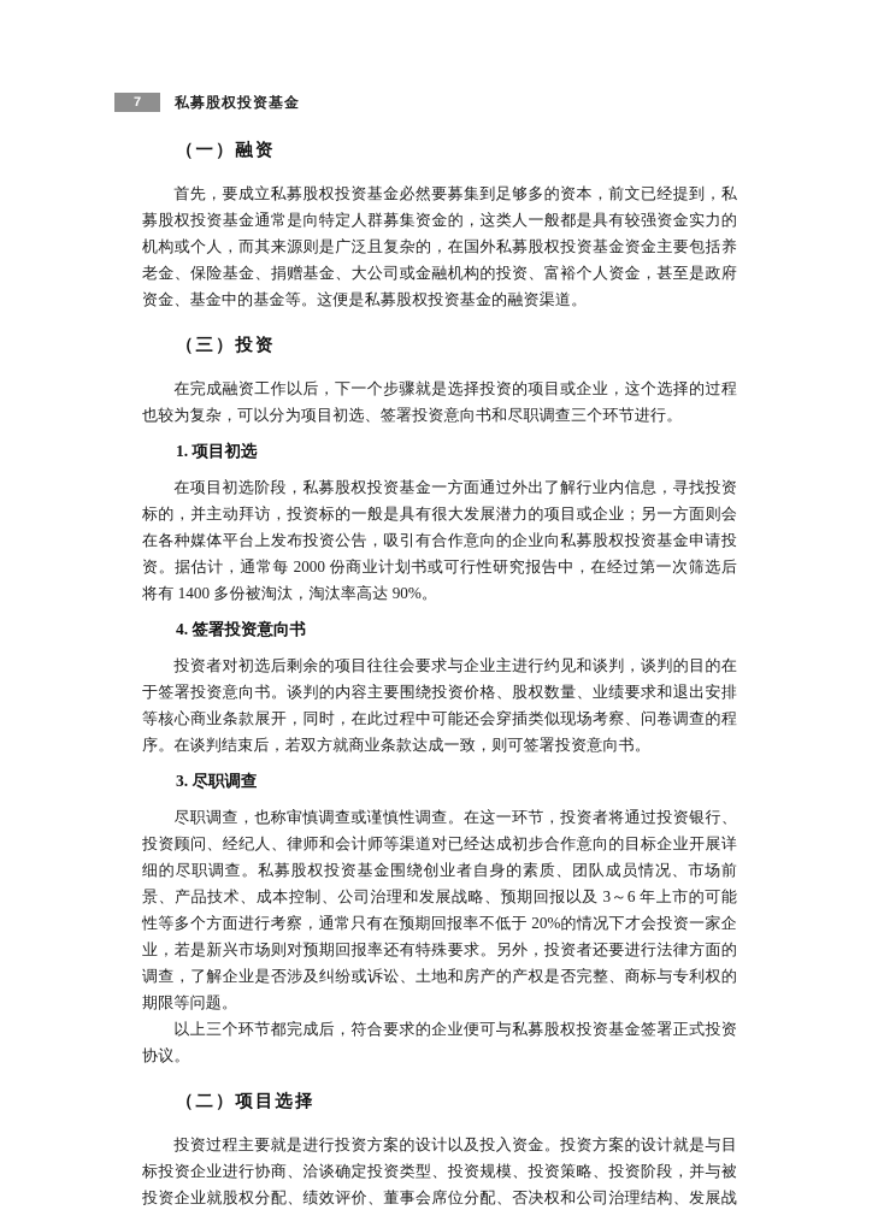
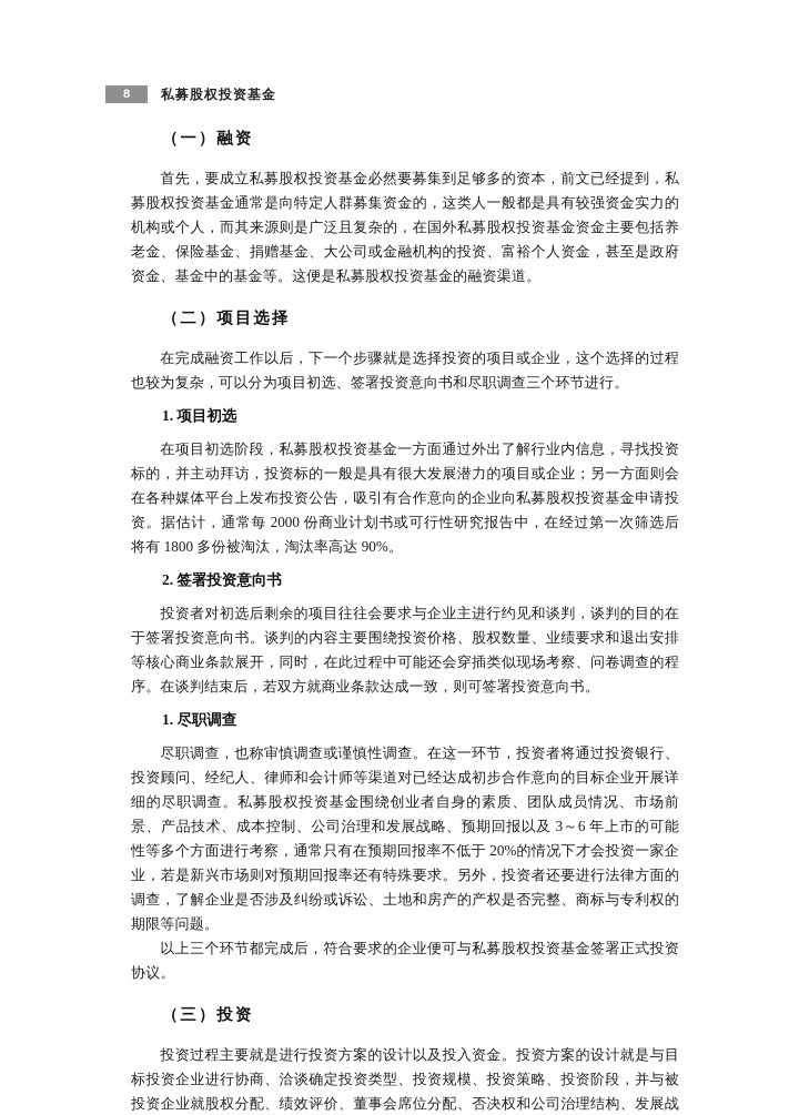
- 7
+ 8
  私募股权投资基金
  （一）融资
  首先，要成立私募股权投资基金必然要募集到足够多的资本，前文已经提到，私募股权投资基金通常是向特定人群募集资金的，这类人一般都是具有较强资金实力的机构或个人，而其来源则是广泛且复杂的，在国外私募股权投资基金资金主要包括养老金、保险基金、捐赠基金、大公司或金融机构的投资、富裕个人资金，甚至是政府资金、基金中的基金等。这便是私募股权投资基金的融资渠道。
- （三）投资
+ （二）项目选择
  在完成融资工作以后，下一个步骤就是选择投资的项目或企业，这个选择的过程也较为复杂，可以分为项目初选、签署投资意向书和尽职调查三个环节进行。
  1. 项目初选
- 在项目初选阶段，私募股权投资基金一方面通过外出了解行业内信息，寻找投资标的，并主动拜访，投资标的一般是具有很大发展潜力的项目或企业；另一方面则会在各种媒体平台上发布投资公告，吸引有合作意向的企业向私募股权投资基金申请投资。据估计，通常每 2000 份商业计划书或可行性研究报告中，在经过第一次筛选后将有 1400 多份被淘汰，淘汰率高达 90%。
+ 在项目初选阶段，私募股权投资基金一方面通过外出了解行业内信息，寻找投资标的，并主动拜访，投资标的一般是具有很大发展潜力的项目或企业；另一方面则会在各种媒体平台上发布投资公告，吸引有合作意向的企业向私募股权投资基金申请投资。据估计，通常每 2000 份商业计划书或可行性研究报告中，在经过第一次筛选后将有 1800 多份被淘汰，淘汰率高达 90%。
- 4. 签署投资意向书
+ 2. 签署投资意向书
  投资者对初选后剩余的项目往往会要求与企业主进行约见和谈判，谈判的目的在于签署投资意向书。谈判的内容主要围绕投资价格、股权数量、业绩要求和退出安排等核心商业条款展开，同时，在此过程中可能还会穿插类似现场考察、问卷调查的程序。在谈判结束后，若双方就商业条款达成一致，则可签署投资意向书。
- 3. 尽职调查
+ 1. 尽职调查
  尽职调查，也称审慎调查或谨慎性调查。在这一环节，投资者将通过投资银行、投资顾问、经纪人、律师和会计师等渠道对已经达成初步合作意向的目标企业开展详细的尽职调查。私募股权投资基金围绕创业者自身的素质、团队成员情况、市场前景、产品技术、成本控制、公司治理和发展战略、预期回报以及 3～6 年上市的可能性等多个方面进行考察，通常只有在预期回报率不低于 20%的情况下才会投资一家企业，若是新兴市场则对预期回报率还有特殊要求。另外，投资者还要进行法律方面的调查，了解企业是否涉及纠纷或诉讼、土地和房产的产权是否完整、商标与专利权的期限等问题。
  以上三个环节都完成后，符合要求的企业便可与私募股权投资基金签署正式投资协议。
- （二）项目选择
+ （三）投资
  投资过程主要就是进行投资方案的设计以及投入资金。投资方案的设计就是与目标投资企业进行协商、洽谈确定投资类型、投资规模、投资策略、投资阶段，并与被投资企业就股权分配、绩效评价、董事会席位分配、否决权和公司治理结构、发展战
